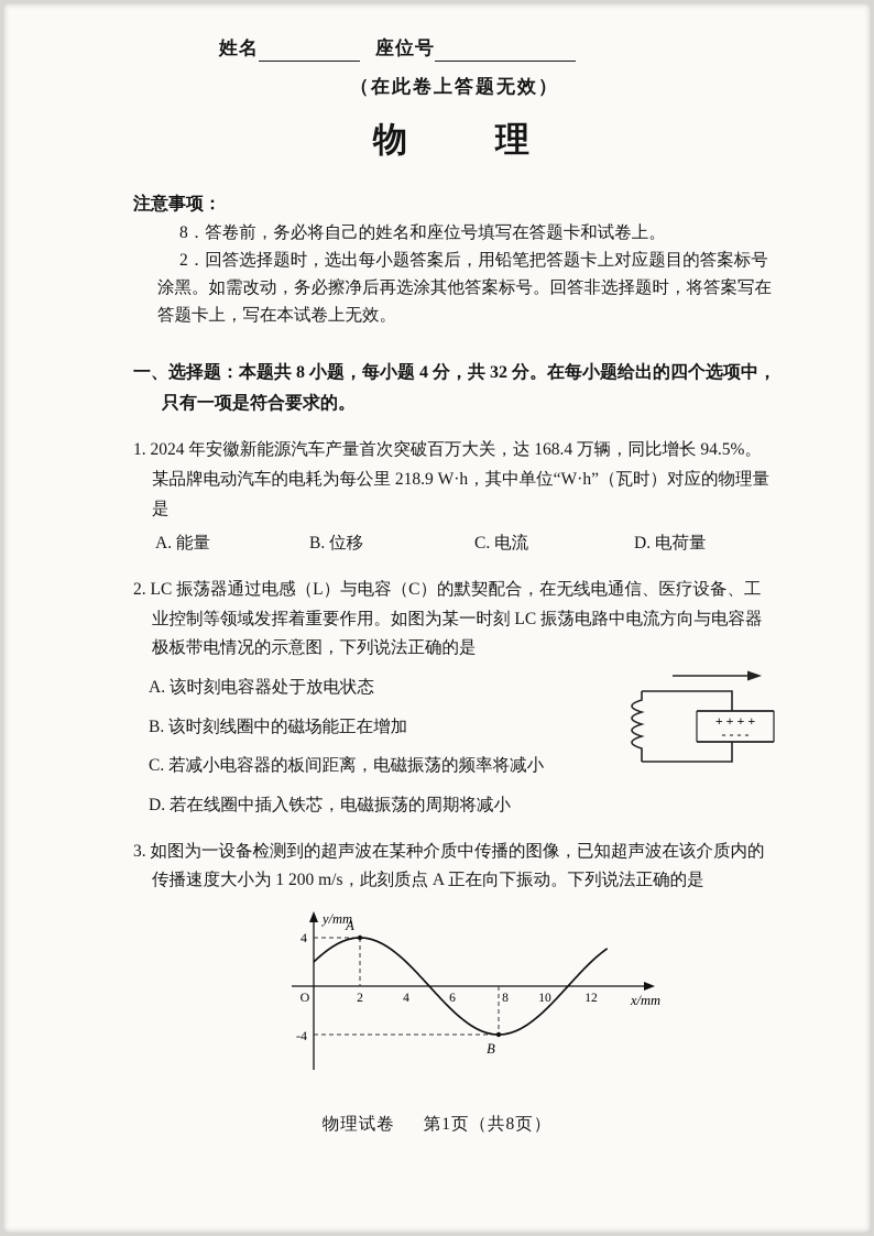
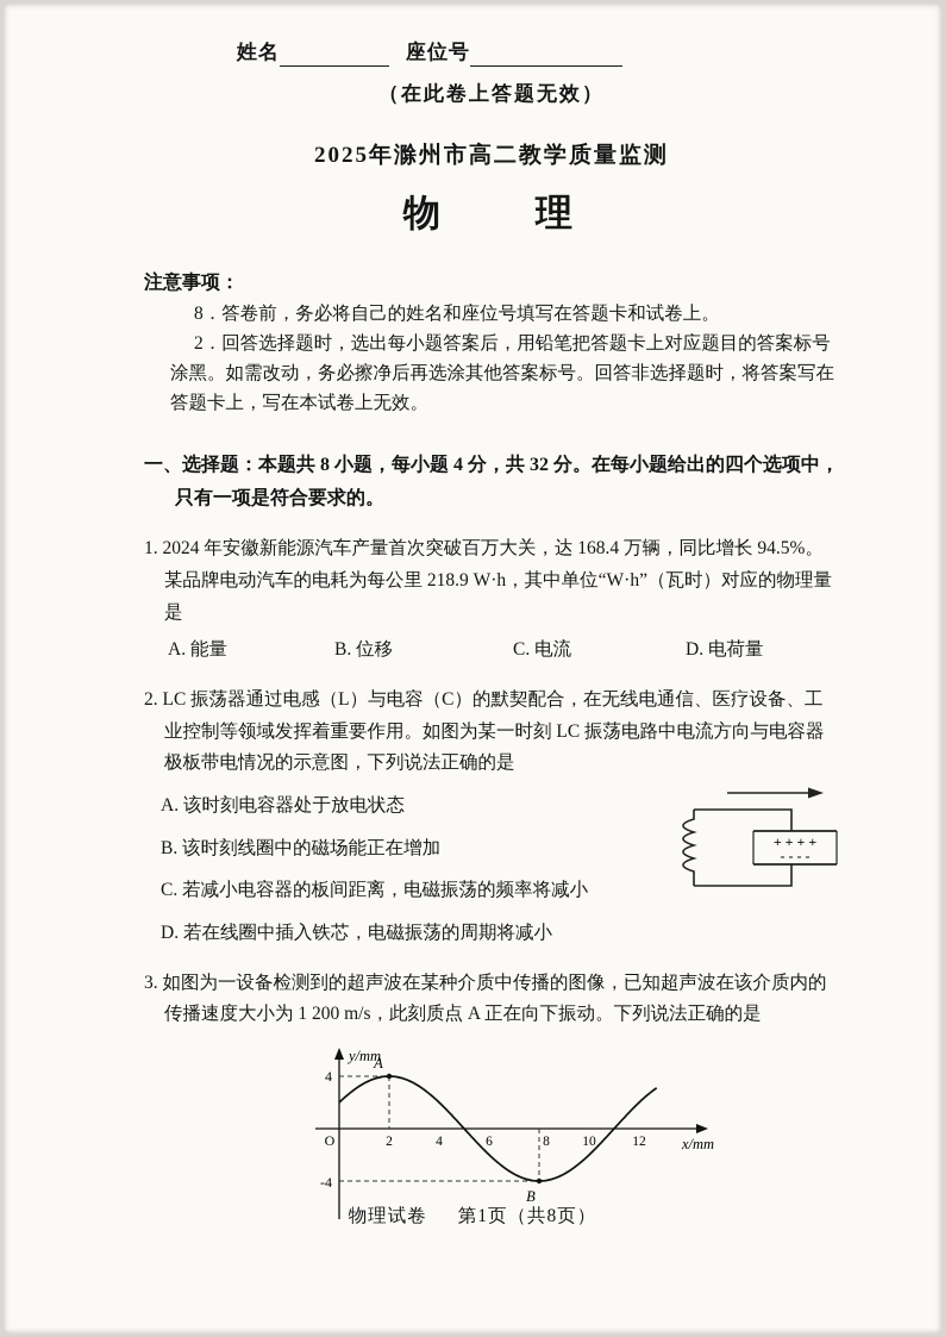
  姓名 座位号
  （在此卷上答题无效）
+ 2025年滁州市高二教学质量监测
  物 理
  注意事项：
  8．答卷前，务必将自己的姓名和座位号填写在答题卡和试卷上。
  2．回答选择题时，选出每小题答案后，用铅笔把答题卡上对应题目的答案标号涂黑。如需改动，务必擦净后再选涂其他答案标号。回答非选择题时，将答案写在答题卡上，写在本试卷上无效。
  一、选择题：本题共 8 小题，每小题 4 分，共 32 分。在每小题给出的四个选项中，只有一项是符合要求的。
  1. 2024 年安徽新能源汽车产量首次突破百万大关，达 168.4 万辆，同比增长 94.5%。某品牌电动汽车的电耗为每公里 218.9 W·h，其中单位“W·h”（瓦时）对应的物理量是
  A. 能量
  B. 位移
  C. 电流
  D. 电荷量
  2. LC 振荡器通过电感（L）与电容（C）的默契配合，在无线电通信、医疗设备、工业控制等领域发挥着重要作用。如图为某一时刻 LC 振荡电路中电流方向与电容器极板带电情况的示意图，下列说法正确的是
  A. 该时刻电容器处于放电状态
  B. 该时刻线圈中的磁场能正在增加
  C. 若减小电容器的板间距离，电磁振荡的频率将减小
  D. 若在线圈中插入铁芯，电磁振荡的周期将减小
  + + + +
  - - - -
  3. 如图为一设备检测到的超声波在某种介质中传播的图像，已知超声波在该介质内的传播速度大小为 1 200 m/s，此刻质点 A 正在向下振动。下列说法正确的是
  y/mm
  x/mm
  O
  4
  -4
  2
  4
  6
  8
  10
  12
  A
  B
  物理试卷 第1页（共8页）
